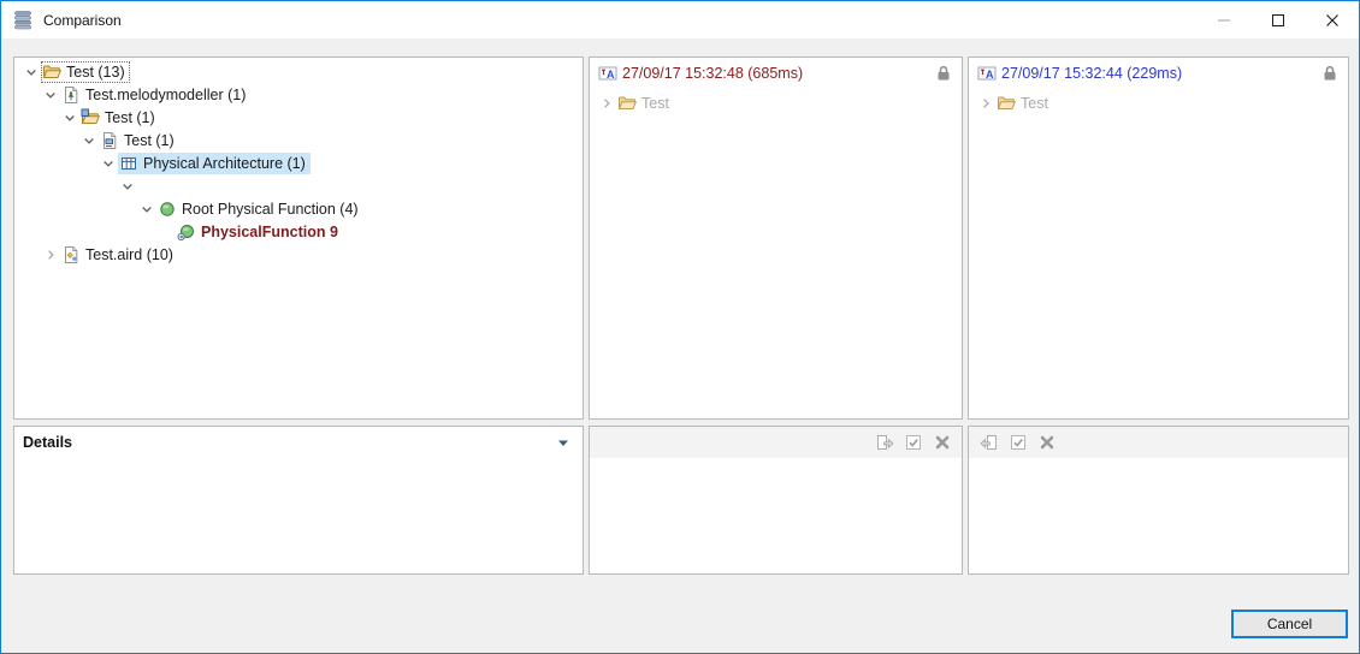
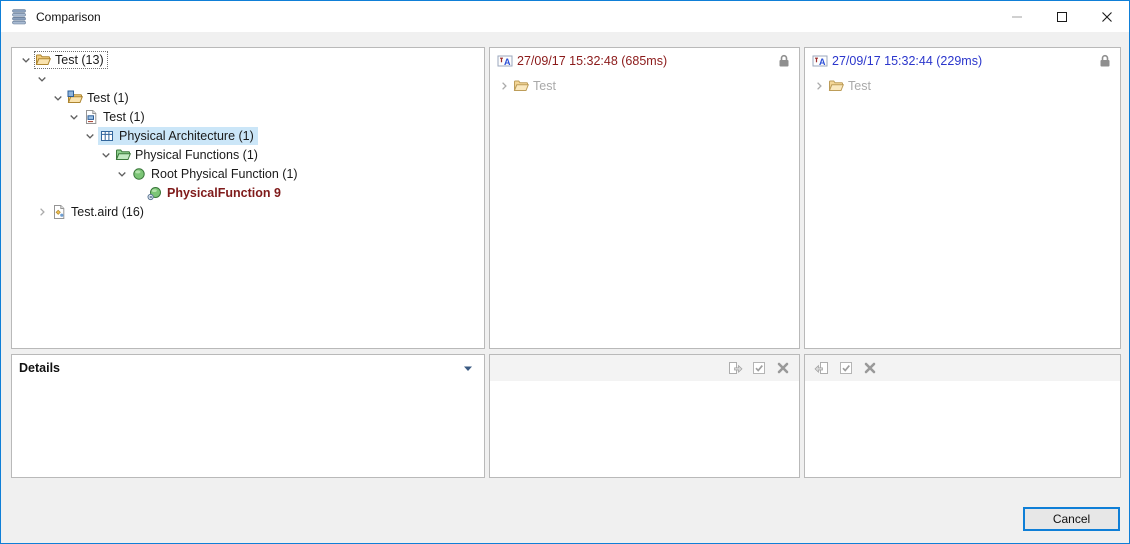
  Comparison
  Test (13)
- Test.melodymodeller (1)
  Test (1)
  Test (1)
  Physical Architecture (1)
+ Physical Functions (1)
- Root Physical Function (4)
+ Root Physical Function (1)
  PhysicalFunction 9
- Test.aird (10)
+ Test.aird (16)
  A
  27/09/17 15:32:48 (685ms)
  Test
  A
  27/09/17 15:32:44 (229ms)
  Test
  Details
  Cancel
